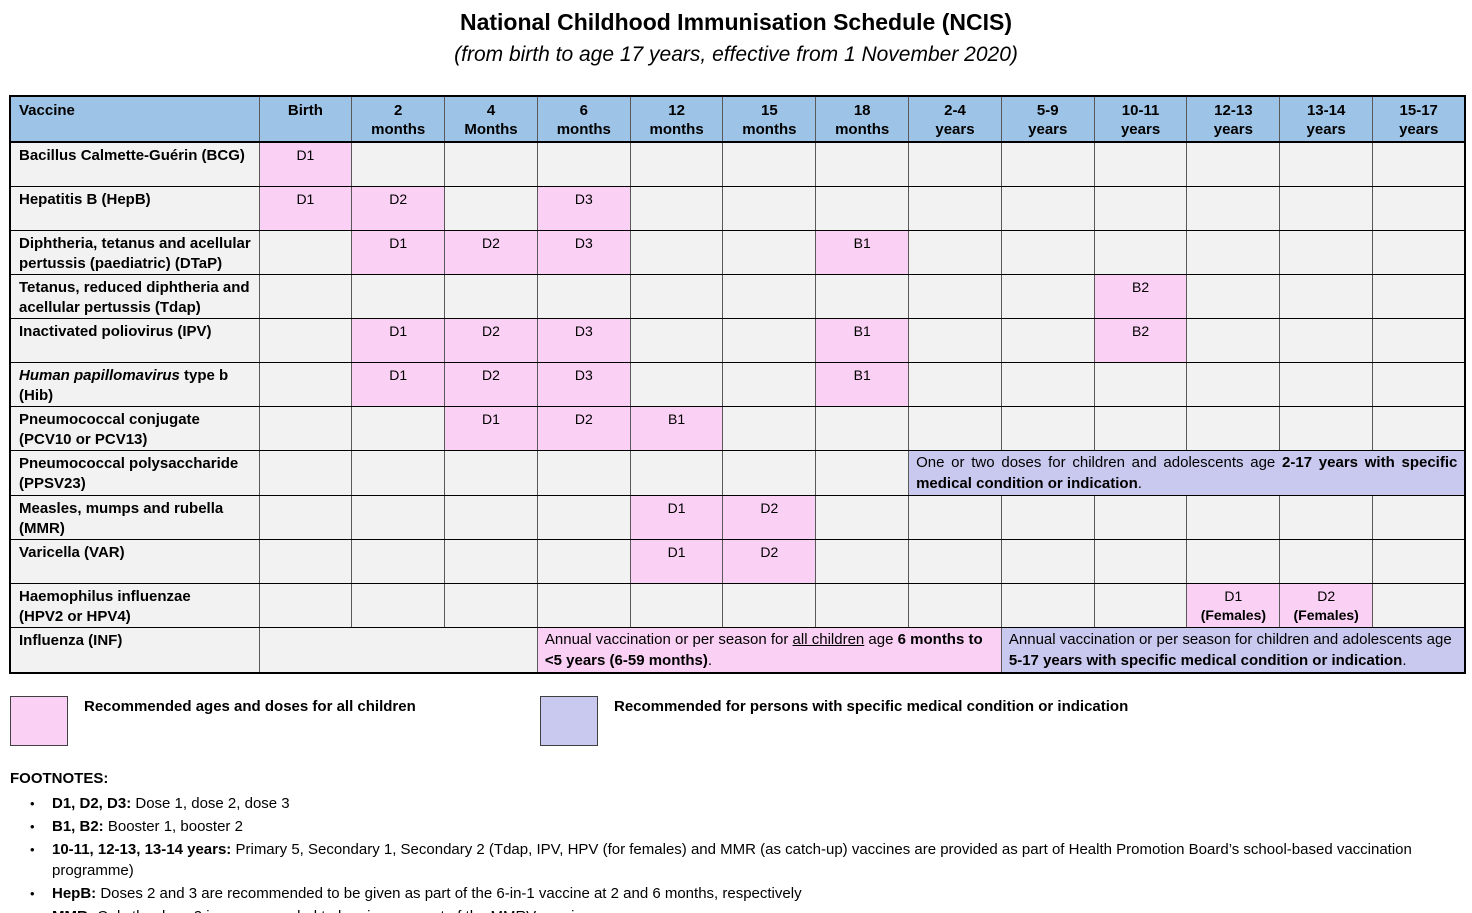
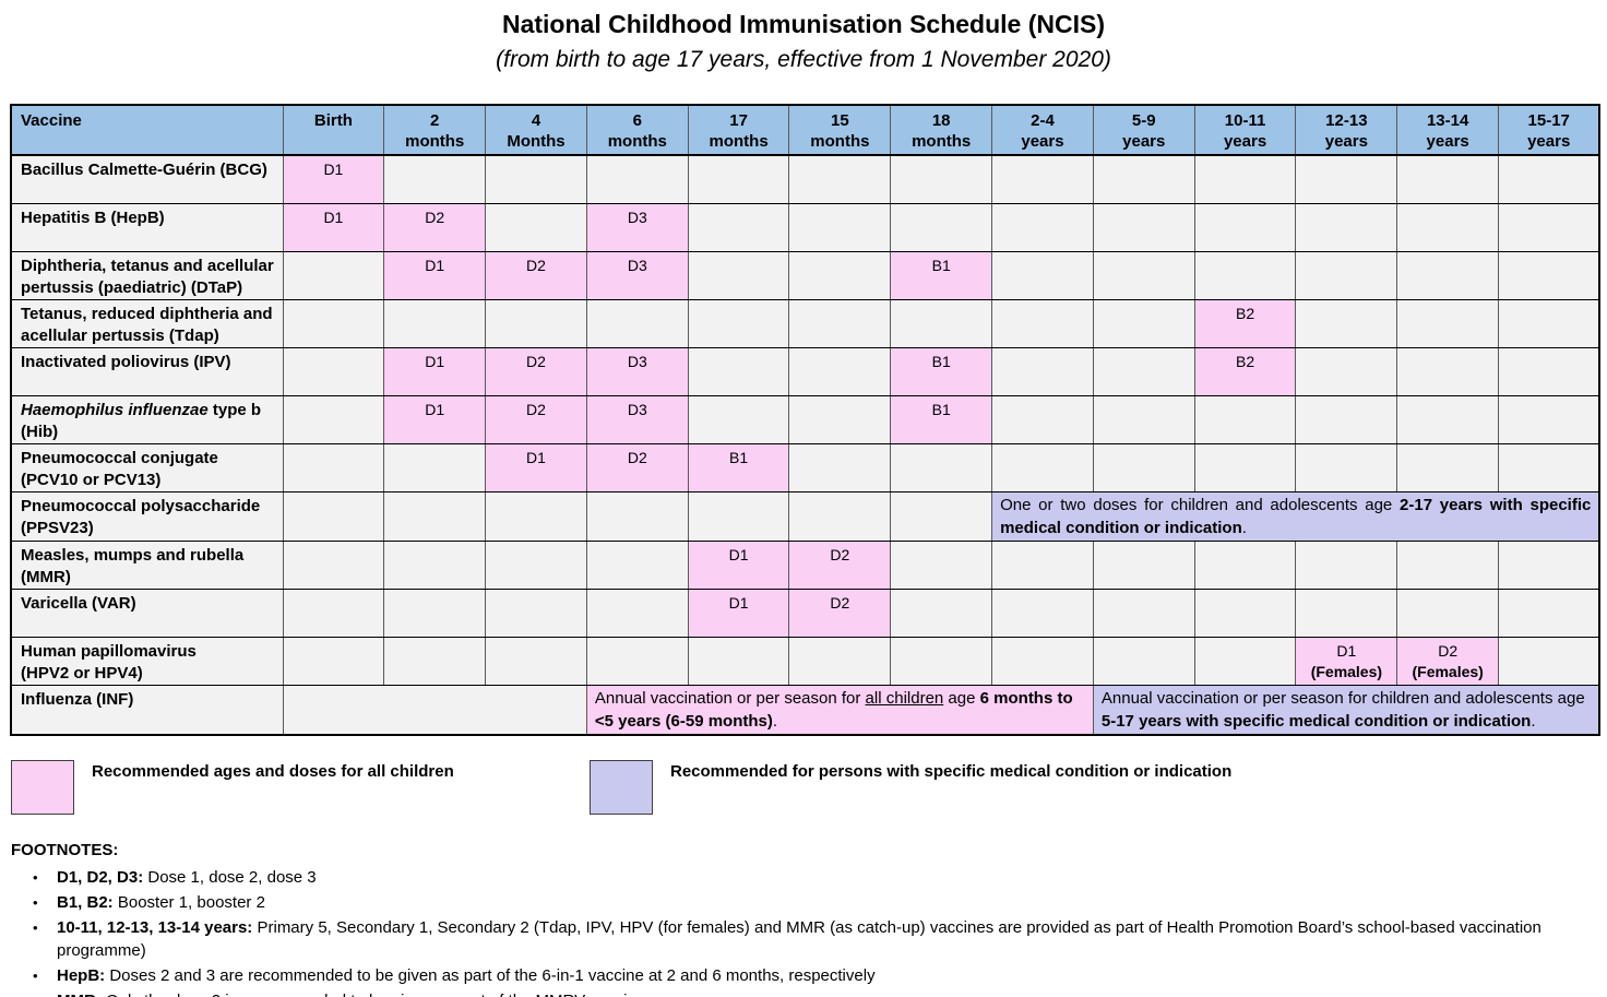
  National Childhood Immunisation Schedule (NCIS)
  (from birth to age 17 years, effective from 1 November 2020)
- Vaccine	Birth	2months	4Months	6months	12months	15months	18months	2-4years	5-9years	10-11years	12-13years	13-14years	15-17years
+ Vaccine	Birth	2months	4Months	6months	17months	15months	18months	2-4years	5-9years	10-11years	12-13years	13-14years	15-17years
  Bacillus Calmette-Guérin (BCG)	D1
  Hepatitis B (HepB)	D1	D2		D3
  Diphtheria, tetanus and acellularpertussis (paediatric) (DTaP)		D1	D2	D3			B1
  Tetanus, reduced diphtheria andacellular pertussis (Tdap)										B2
  Inactivated poliovirus (IPV)		D1	D2	D3			B1			B2
- Human papillomavirus type b(Hib)		D1	D2	D3			B1
+ Haemophilus influenzae type b(Hib)		D1	D2	D3			B1
  Pneumococcal conjugate(PCV10 or PCV13)			D1	D2	B1
  Pneumococcal polysaccharide(PPSV23)								One or two doses for children and adolescents age 2-17 years with specific medical condition or indication.
  Measles, mumps and rubella(MMR)					D1	D2
  Varicella (VAR)					D1	D2
- Haemophilus influenzae(HPV2 or HPV4)											D1(Females)	D2(Females)
+ Human papillomavirus(HPV2 or HPV4)											D1(Females)	D2(Females)
  Influenza (INF)		Annual vaccination or per season for all children age 6 months to <5 years (6-59 months).	Annual vaccination or per season for children and adolescents age 5-17 years with specific medical condition or indication.
  Recommended ages and doses for all children
  Recommended for persons with specific medical condition or indication
  FOOTNOTES:
  •
  D1, D2, D3: Dose 1, dose 2, dose 3
  •
  B1, B2: Booster 1, booster 2
  •
  10-11, 12-13, 13-14 years: Primary 5, Secondary 1, Secondary 2 (Tdap, IPV, HPV (for females) and MMR (as catch-up) vaccines are provided as part of Health Promotion Board’s school-based vaccination programme)
  •
  HepB: Doses 2 and 3 are recommended to be given as part of the 6-in-1 vaccine at 2 and 6 months, respectively
